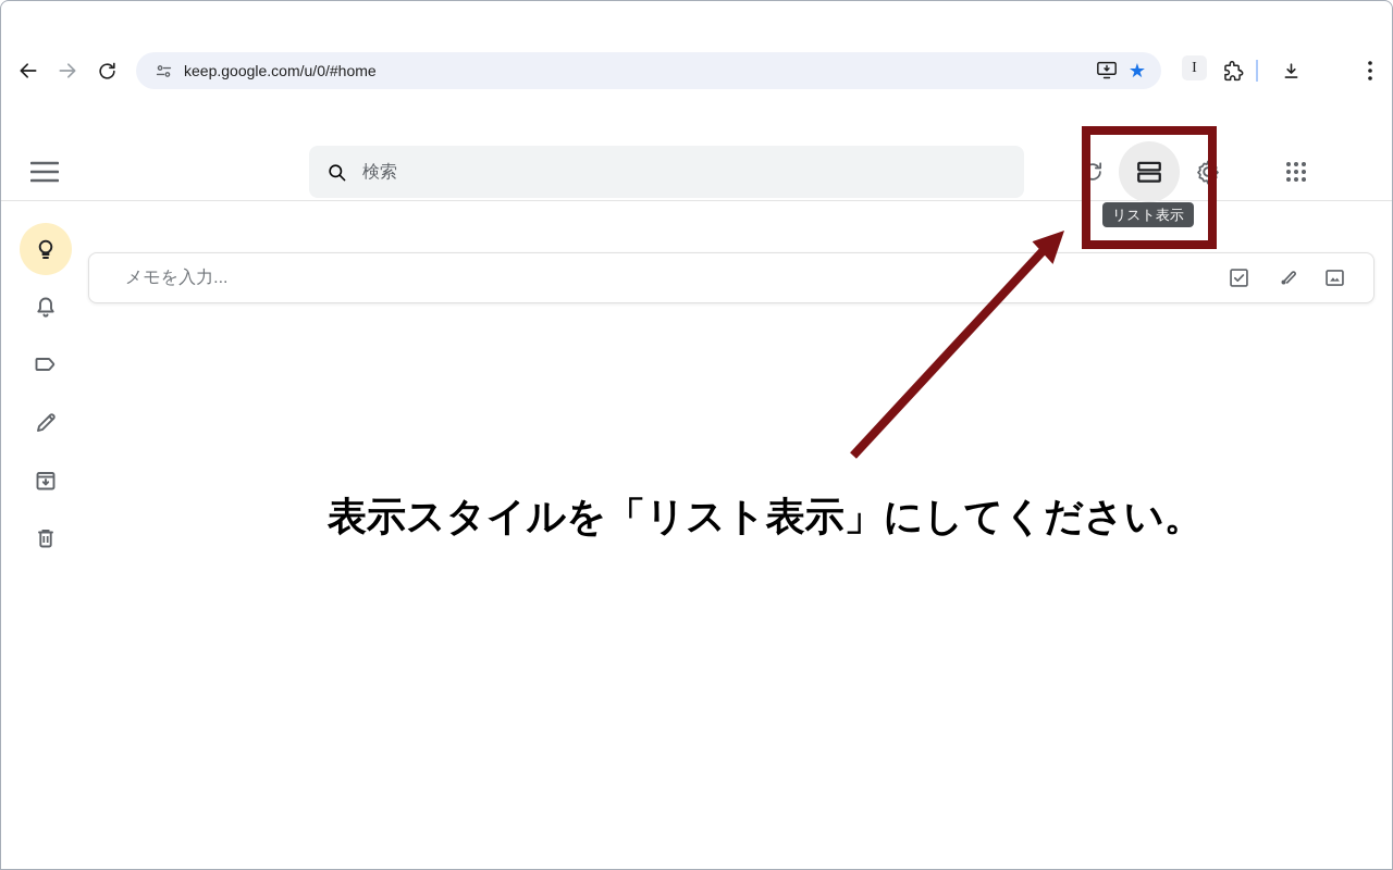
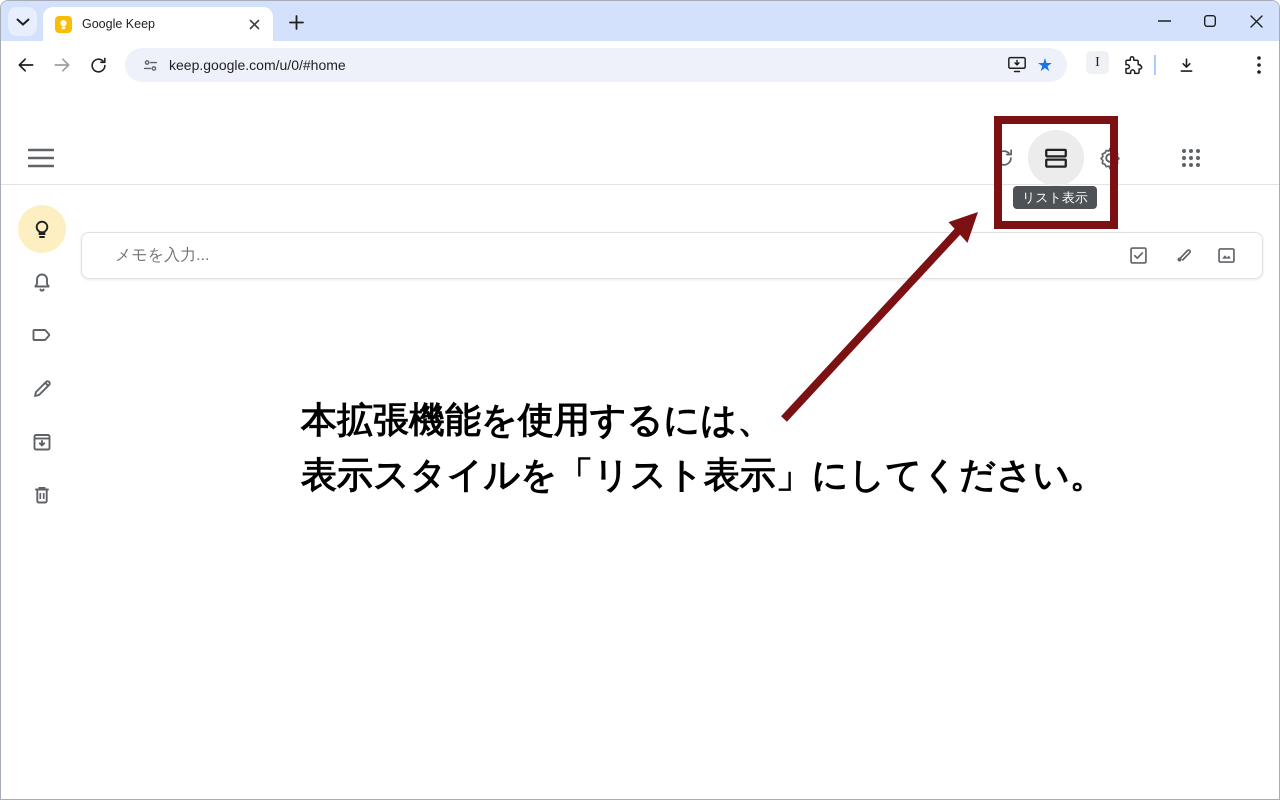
+ Google Keep
  keep.google.com/u/0/#home
  ★
  I
- 検索
  メモを入力...
  リスト表示
+ 本拡張機能を使用するには、
  表示スタイルを「リスト表示」にしてください。
